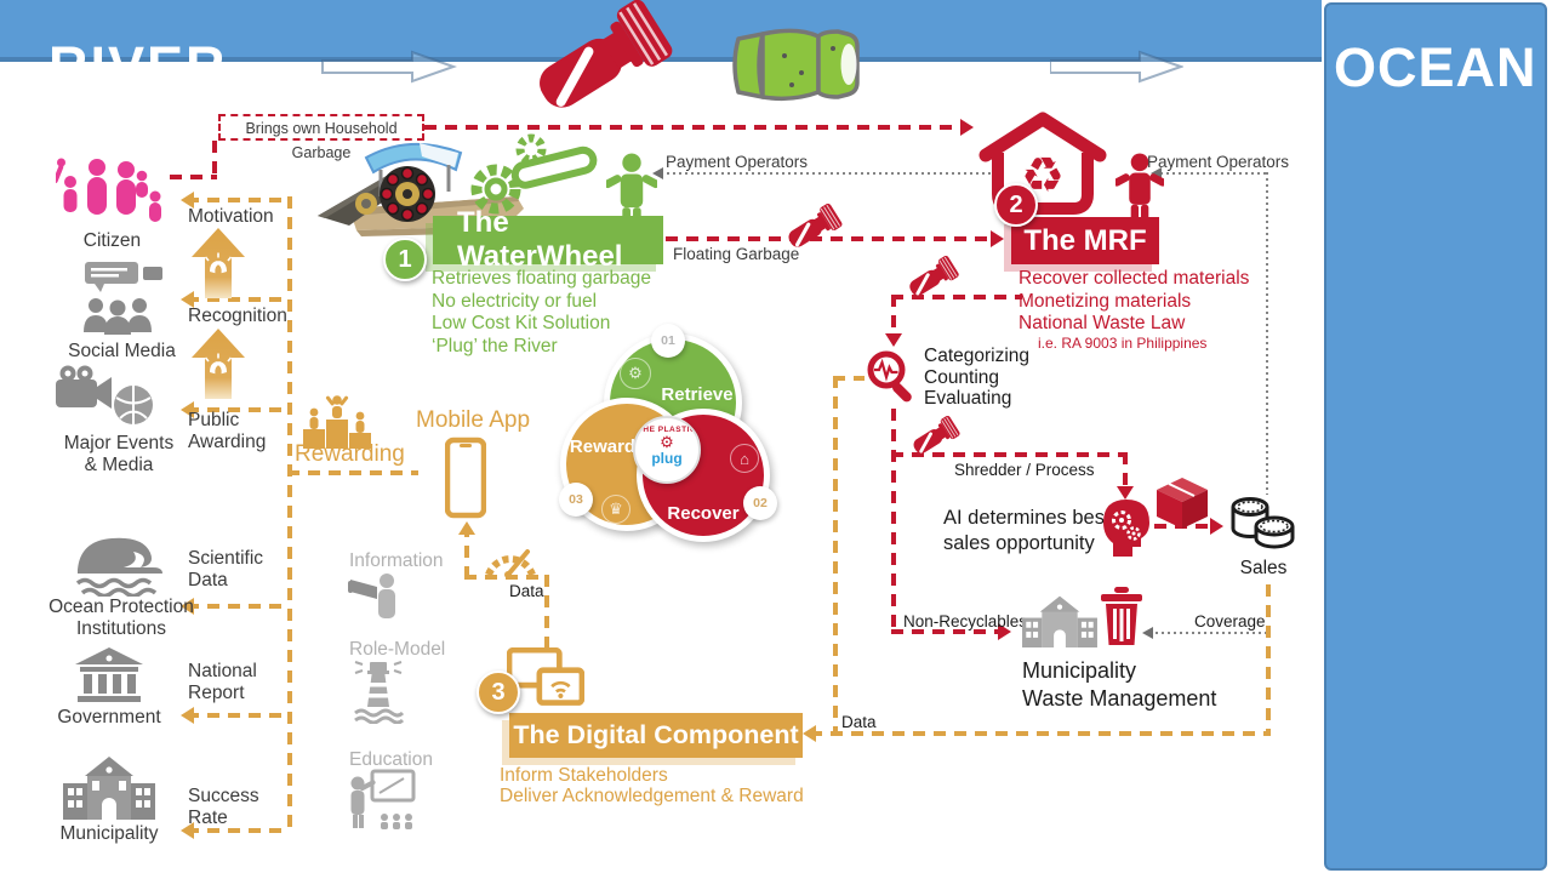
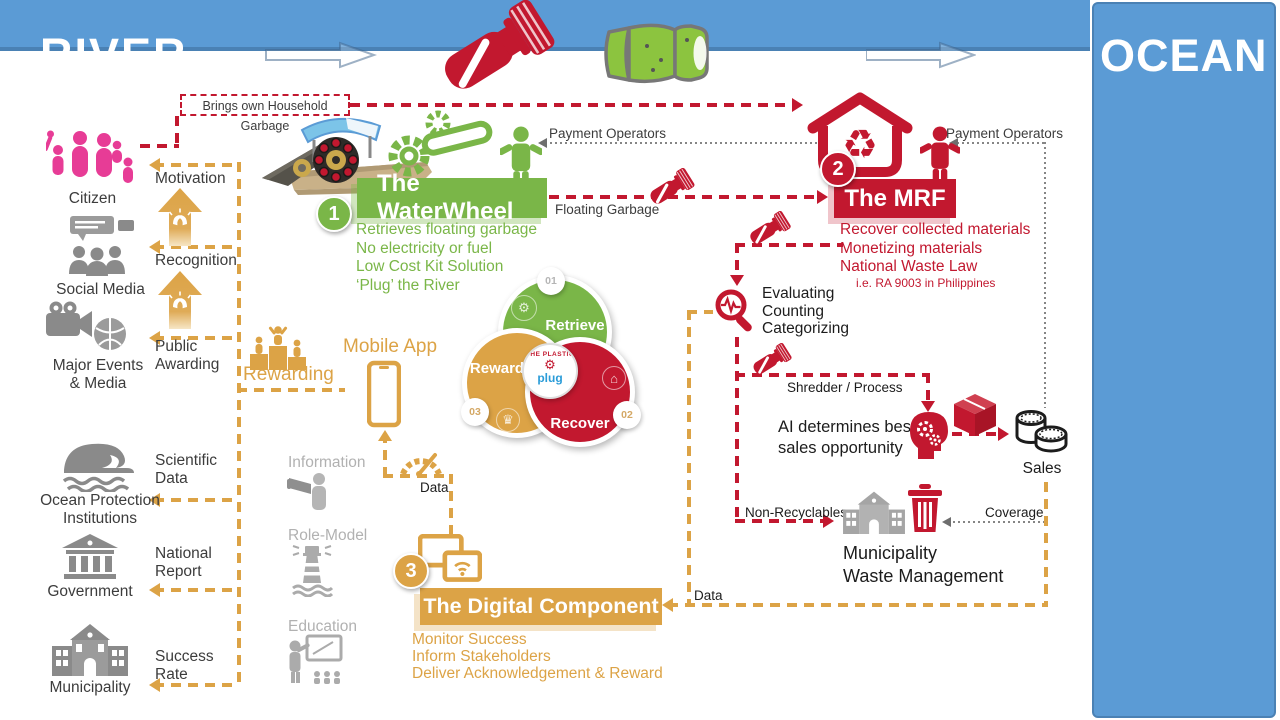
  RIVER
  OCEAN
  Brings own Household Garbage
  Citizen
  Social Media
  Major Events
  & Media
  Ocean Protection
  Institutions
  Government
  Municipality
  Motivation
  Recognition
  Public
  Awarding
  Scientific
  Data
  National
  Report
  Success
  Rate
  Rewarding
  Mobile App
  Data
  Information
  Role-Model
  Education
  The WaterWheel
  1
  Retrieves floating garbage
  No electricity or fuel
  Low Cost Kit Solution
  ‘Plug’ the River
  Payment Operators
  Floating Garbage
  ♻
  Payment Operators
  The MRF
  2
  Recover collected materials
  Monetizing materials
  National Waste Law
  i.e. RA 9003 in Philippines
- Categorizing
+ Evaluating
  Counting
- Evaluating
+ Categorizing
  Shredder / Process
  AI determines bes
  sales opportunity
  Sales
  Non-Recyclable
  Coverage
  Municipality
  Waste Management
  The Digital Component
  3
+ Monitor Success
  Inform Stakeholders
  Deliver Acknowledgement & Reward
  Data
  ⚙
  ⌂
  ♛
  Retrieve
  Reward
  Recover
  01
  02
  03
  ⚙
  plug
